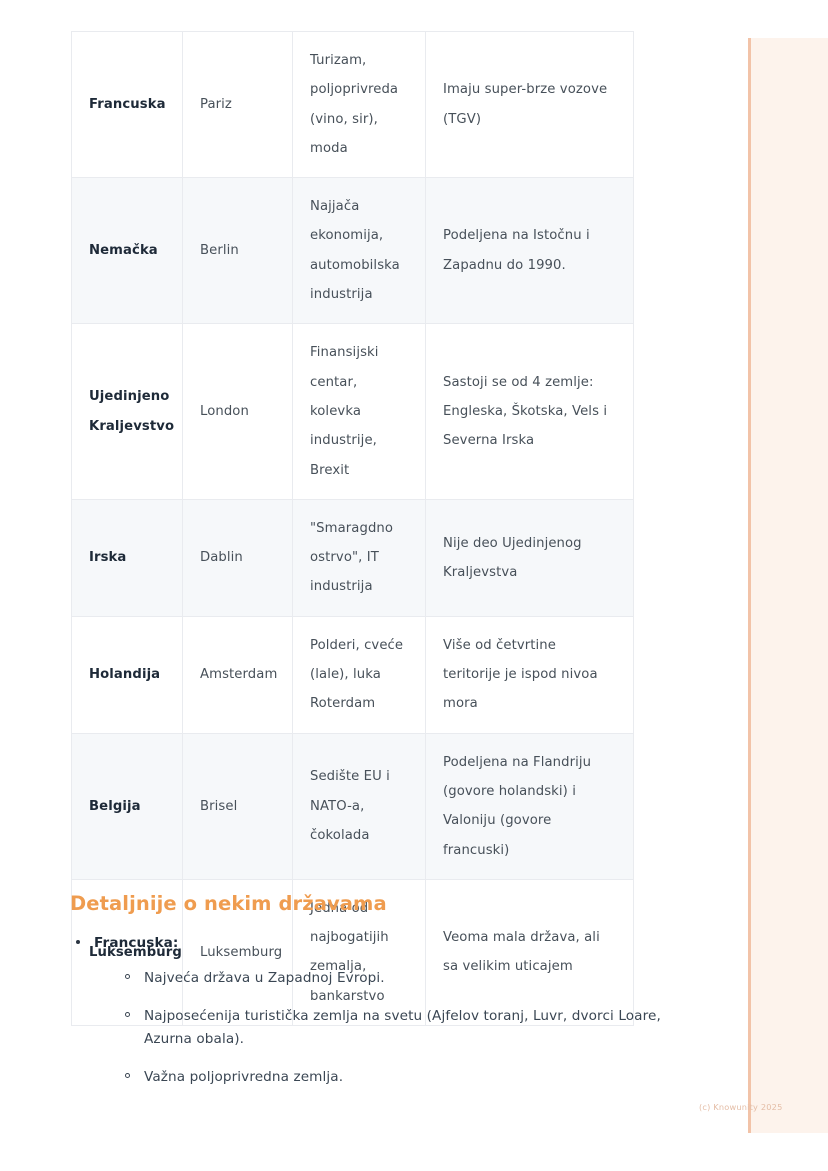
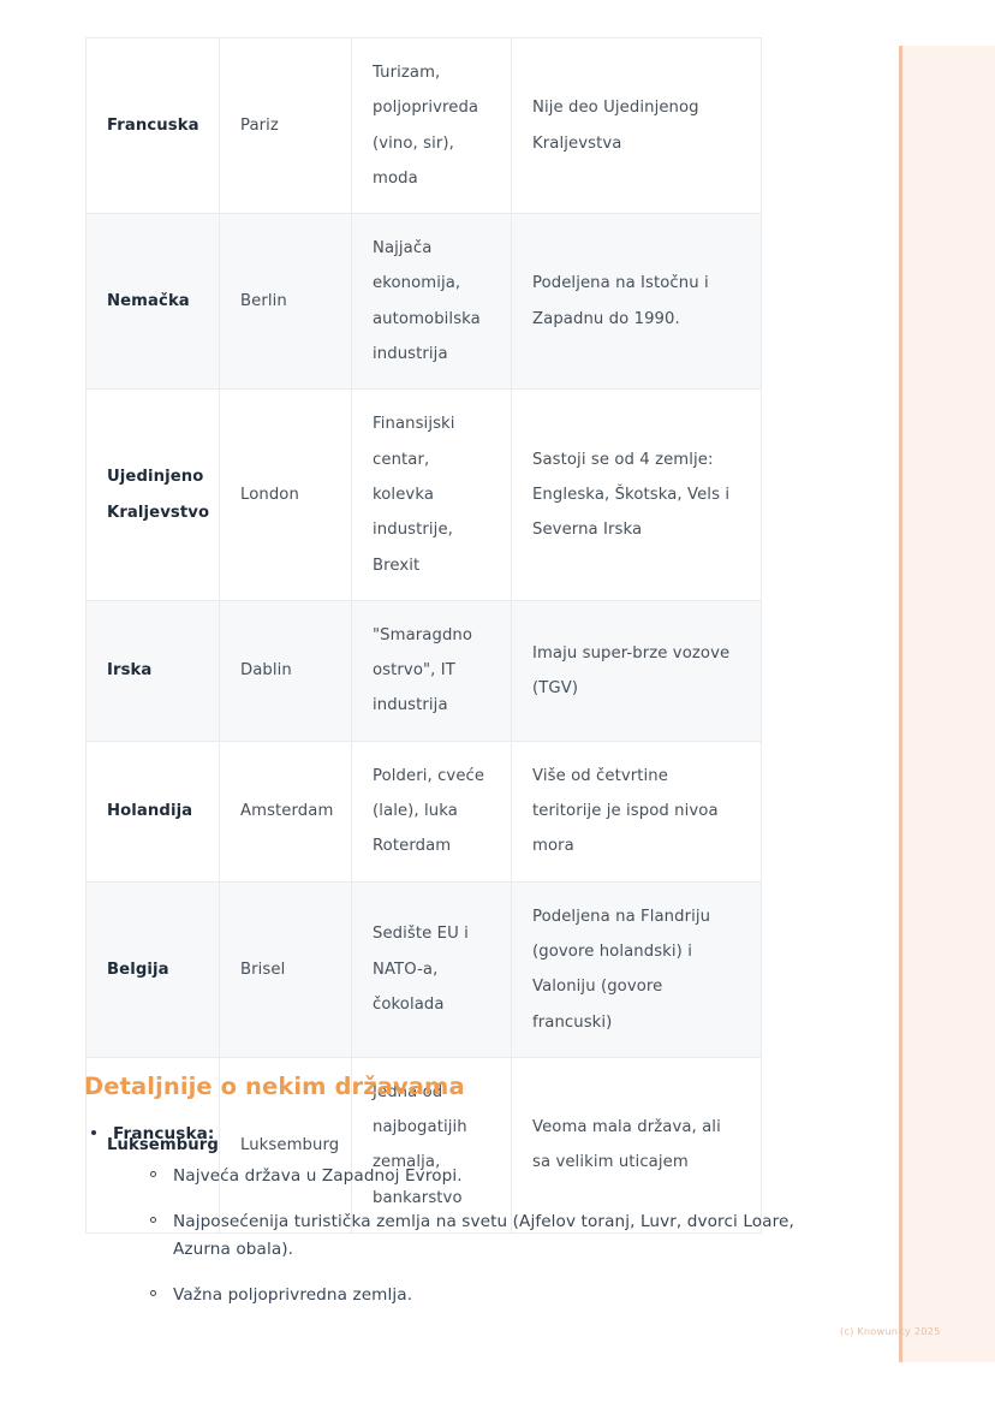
- Francuska	Pariz	Turizam, poljoprivreda (vino, sir), moda	Imaju super-brze vozove (TGV)
+ Francuska	Pariz	Turizam, poljoprivreda (vino, sir), moda	Nije deo Ujedinjenog Kraljevstva
  Nemačka	Berlin	Najjača ekonomija, automobilska industrija	Podeljena na Istočnu i Zapadnu do 1990.
  Ujedinjeno Kraljevstvo	London	Finansijski centar, kolevka industrije, Brexit	Sastoji se od 4 zemlje: Engleska, Škotska, Vels i Severna Irska
- Irska	Dablin	"Smaragdno ostrvo", IT industrija	Nije deo Ujedinjenog Kraljevstva
+ Irska	Dablin	"Smaragdno ostrvo", IT industrija	Imaju super-brze vozove (TGV)
  Holandija	Amsterdam	Polderi, cveće (lale), luka Roterdam	Više od četvrtine teritorije je ispod nivoa mora
  Belgija	Brisel	Sedište EU i NATO-a, čokolada	Podeljena na Flandriju (govore holandski) i Valoniju (govore francuski)
  Luksemburg	Luksemburg	Jedna od najbogatijih zemalja, bankarstvo	Veoma mala država, ali sa velikim uticajem
  Detaljnije o nekim državama
  Francuska:
  Najveća država u Zapadnoj Evropi.
  Najposećenija turistička zemlja na svetu (Ajfelov toranj, Luvr, dvorci Loare, Azurna obala).
  Važna poljoprivredna zemlja.
  (c) Knowunity 2025
